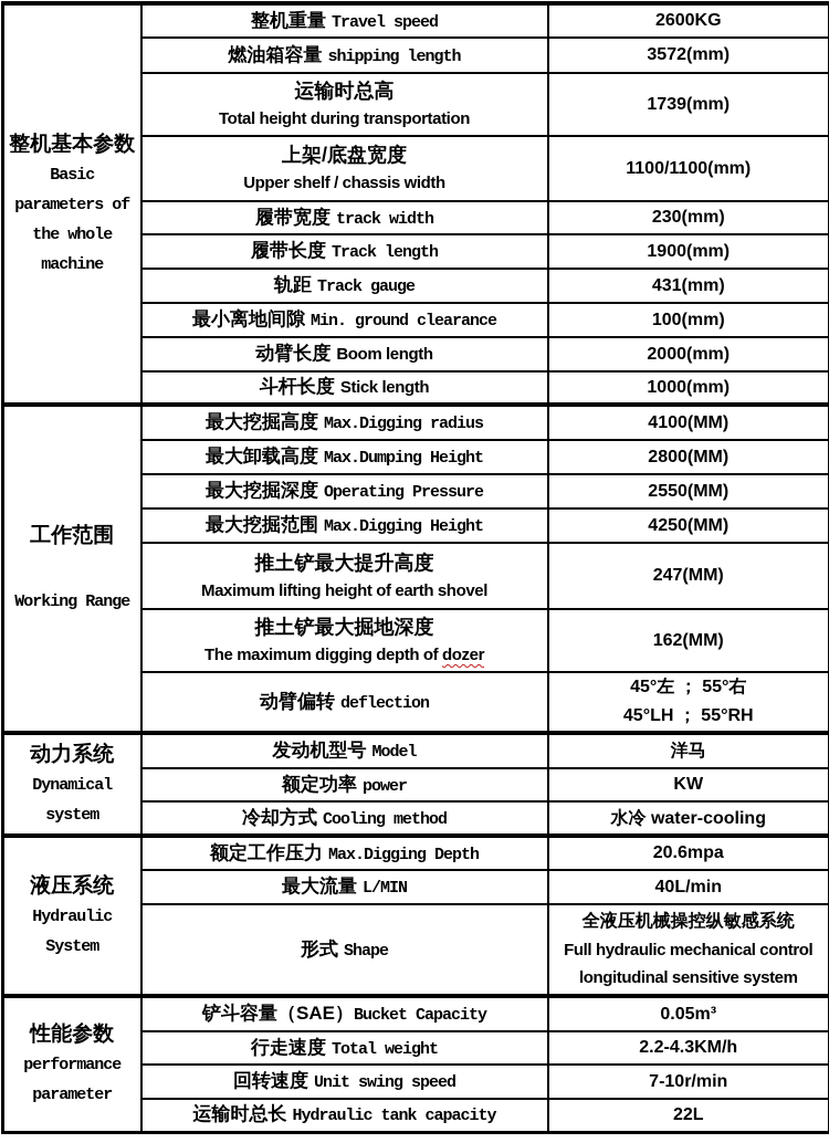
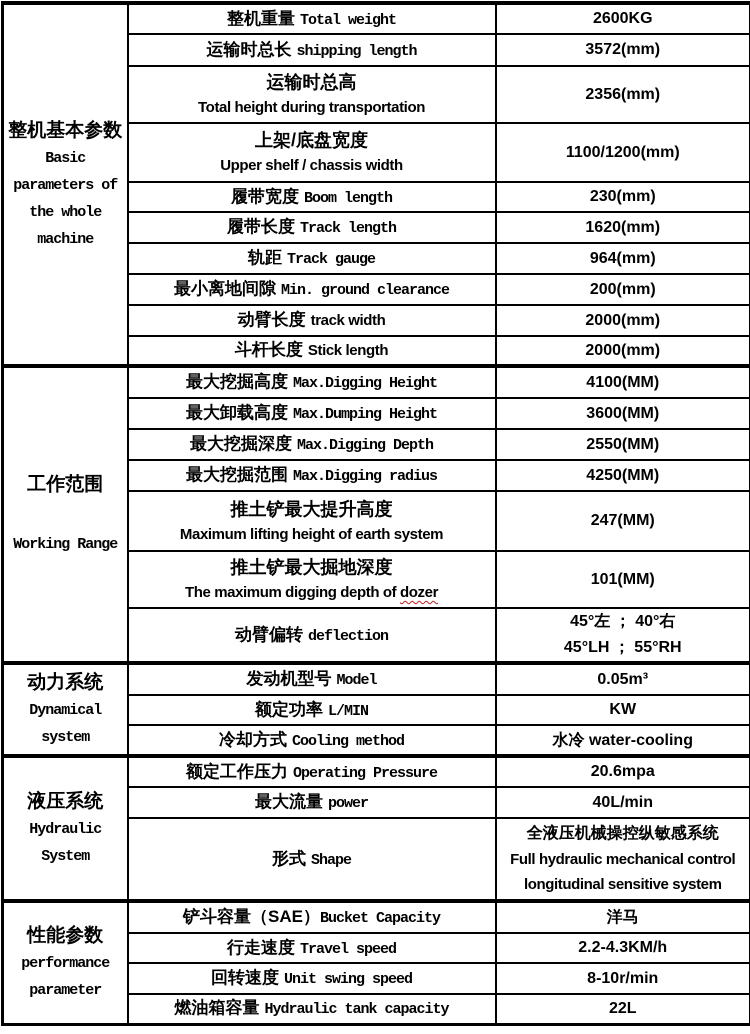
- 整机基本参数 Basic parameters of the whole machine	整机重量 Travel speed	2600KG
+ 整机基本参数 Basic parameters of the whole machine	整机重量 Total weight	2600KG
- 燃油箱容量 shipping length	3572(mm)
+ 运输时总长 shipping length	3572(mm)
- 运输时总高Total height during transportation	1739(mm)
+ 运输时总高Total height during transportation	2356(mm)
- 上架/底盘宽度Upper shelf / chassis width	1100/1100(mm)
+ 上架/底盘宽度Upper shelf / chassis width	1100/1200(mm)
- 履带宽度 track width	230(mm)
+ 履带宽度 Boom length	230(mm)
- 履带长度 Track length	1900(mm)
+ 履带长度 Track length	1620(mm)
- 轨距 Track gauge	431(mm)
+ 轨距 Track gauge	964(mm)
- 最小离地间隙 Min. ground clearance	100(mm)
+ 最小离地间隙 Min. ground clearance	200(mm)
- 动臂长度 Boom length	2000(mm)
+ 动臂长度 track width	2000(mm)
- 斗杆长度 Stick length	1000(mm)
+ 斗杆长度 Stick length	2000(mm)
- 工作范围 Working Range	最大挖掘高度 Max.Digging radius	4100(MM)
+ 工作范围 Working Range	最大挖掘高度 Max.Digging Height	4100(MM)
- 最大卸载高度 Max.Dumping Height	2800(MM)
+ 最大卸载高度 Max.Dumping Height	3600(MM)
- 最大挖掘深度 Operating Pressure	2550(MM)
+ 最大挖掘深度 Max.Digging Depth	2550(MM)
- 最大挖掘范围 Max.Digging Height	4250(MM)
+ 最大挖掘范围 Max.Digging radius	4250(MM)
- 推土铲最大提升高度Maximum lifting height of earth shovel	247(MM)
+ 推土铲最大提升高度Maximum lifting height of earth system	247(MM)
- 推土铲最大掘地深度 The maximum digging depth of dozer	162(MM)
+ 推土铲最大掘地深度 The maximum digging depth of dozer	101(MM)
- 动臂偏转 deflection	45°左 ； 55°右 45°LH ； 55°RH
+ 动臂偏转 deflection	45°左 ； 40°右 45°LH ； 55°RH
- 动力系统 Dynamical system	发动机型号 Model	洋马
+ 动力系统 Dynamical system	发动机型号 Model	0.05m³
- 额定功率 power	KW
+ 额定功率 L/MIN	KW
  冷却方式 Cooling method	水冷 water-cooling
- 液压系统 Hydraulic System	额定工作压力 Max.Digging Depth	20.6mpa
+ 液压系统 Hydraulic System	额定工作压力 Operating Pressure	20.6mpa
- 最大流量 L/MIN	40L/min
+ 最大流量 power	40L/min
  形式 Shape	全液压机械操控纵敏感系统 Full hydraulic mechanical control longitudinal sensitive system
- 性能参数 performance parameter	铲斗容量（SAE）Bucket Capacity	0.05m³
+ 性能参数 performance parameter	铲斗容量（SAE）Bucket Capacity	洋马
- 行走速度 Total weight	2.2-4.3KM/h
+ 行走速度 Travel speed	2.2-4.3KM/h
- 回转速度 Unit swing speed	7-10r/min
+ 回转速度 Unit swing speed	8-10r/min
- 运输时总长 Hydraulic tank capacity	22L
+ 燃油箱容量 Hydraulic tank capacity	22L
